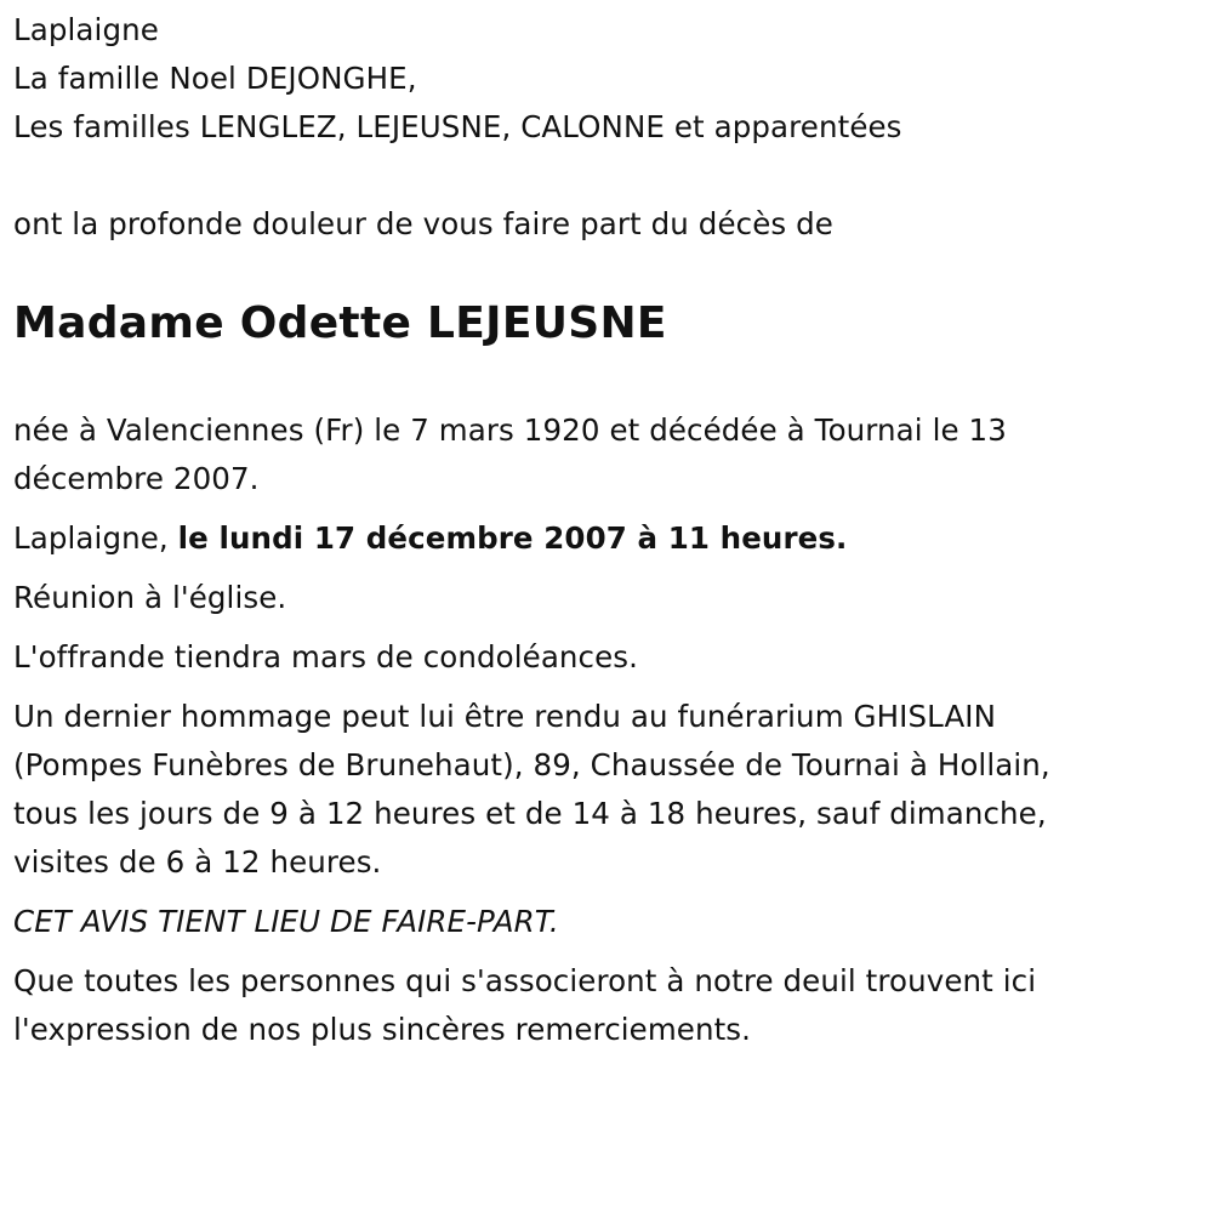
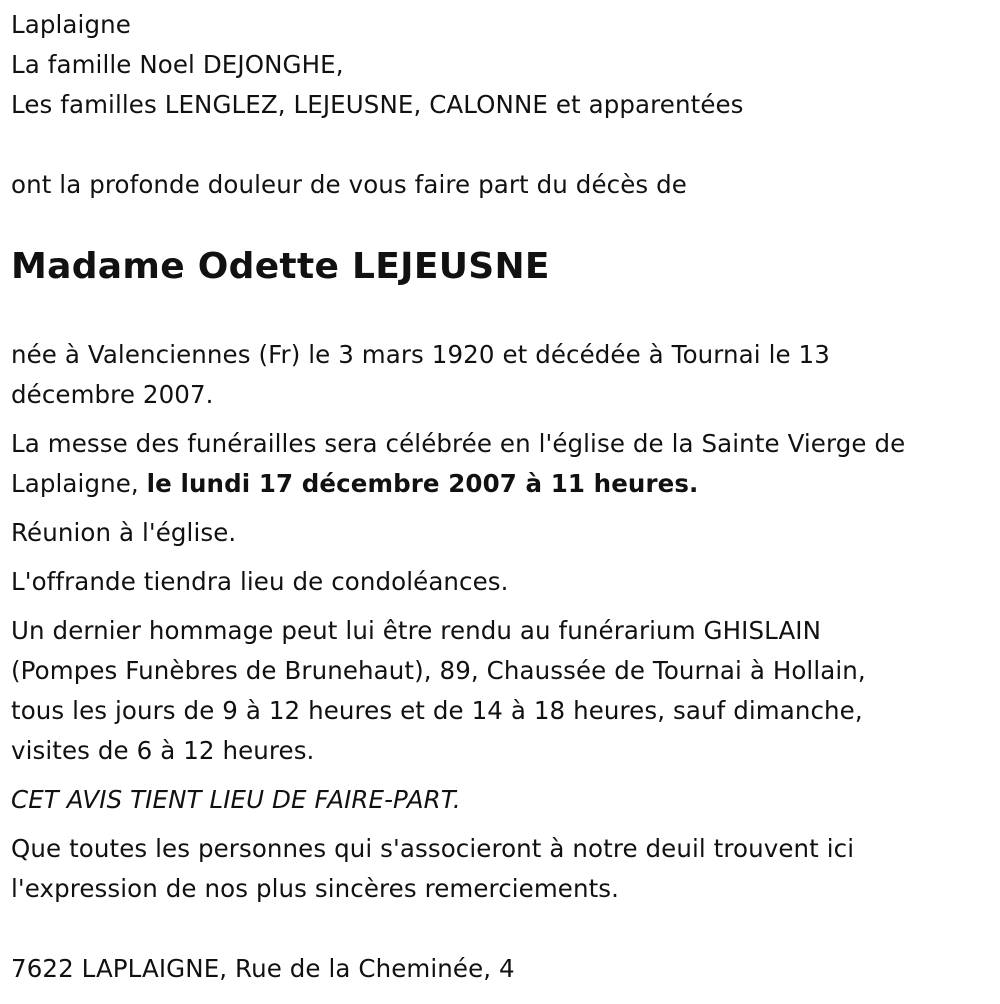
  Laplaigne
  La famille Noel DEJONGHE,
  Les familles LENGLEZ, LEJEUSNE, CALONNE et apparentées
  ont la profonde douleur de vous faire part du décès de
  Madame Odette LEJEUSNE
- née à Valenciennes (Fr) le 7 mars 1920 et décédée à Tournai le 13
+ née à Valenciennes (Fr) le 3 mars 1920 et décédée à Tournai le 13
  décembre 2007.
+ La messe des funérailles sera célébrée en l'église de la Sainte Vierge de
  Laplaigne, le lundi 17 décembre 2007 à 11 heures.
  Réunion à l'église.
- L'offrande tiendra mars de condoléances.
+ L'offrande tiendra lieu de condoléances.
  Un dernier hommage peut lui être rendu au funérarium GHISLAIN
  (Pompes Funèbres de Brunehaut), 89, Chaussée de Tournai à Hollain,
  tous les jours de 9 à 12 heures et de 14 à 18 heures, sauf dimanche,
  visites de 6 à 12 heures.
  CET AVIS TIENT LIEU DE FAIRE-PART.
  Que toutes les personnes qui s'associeront à notre deuil trouvent ici
  l'expression de nos plus sincères remerciements.
+ 7622 LAPLAIGNE, Rue de la Cheminée, 4
